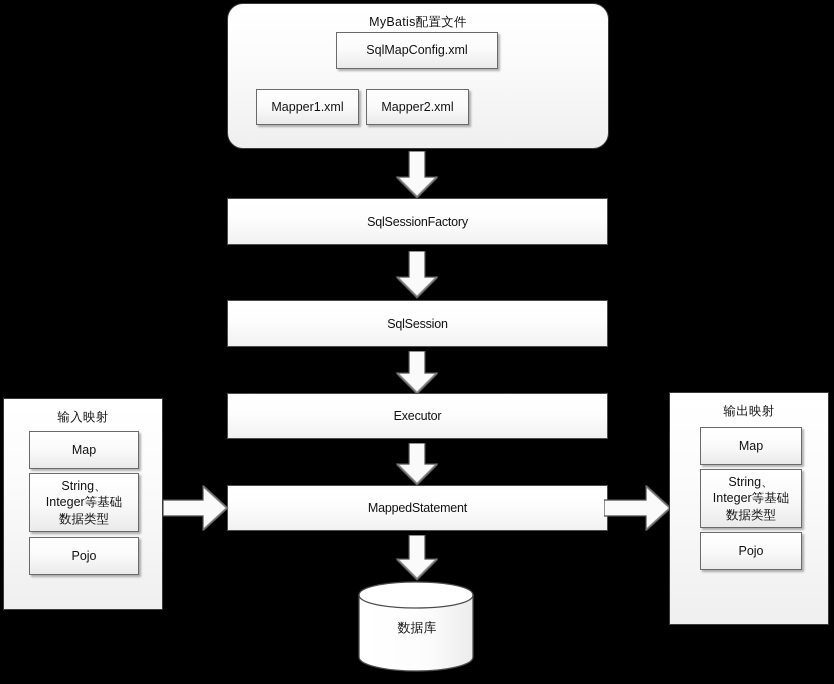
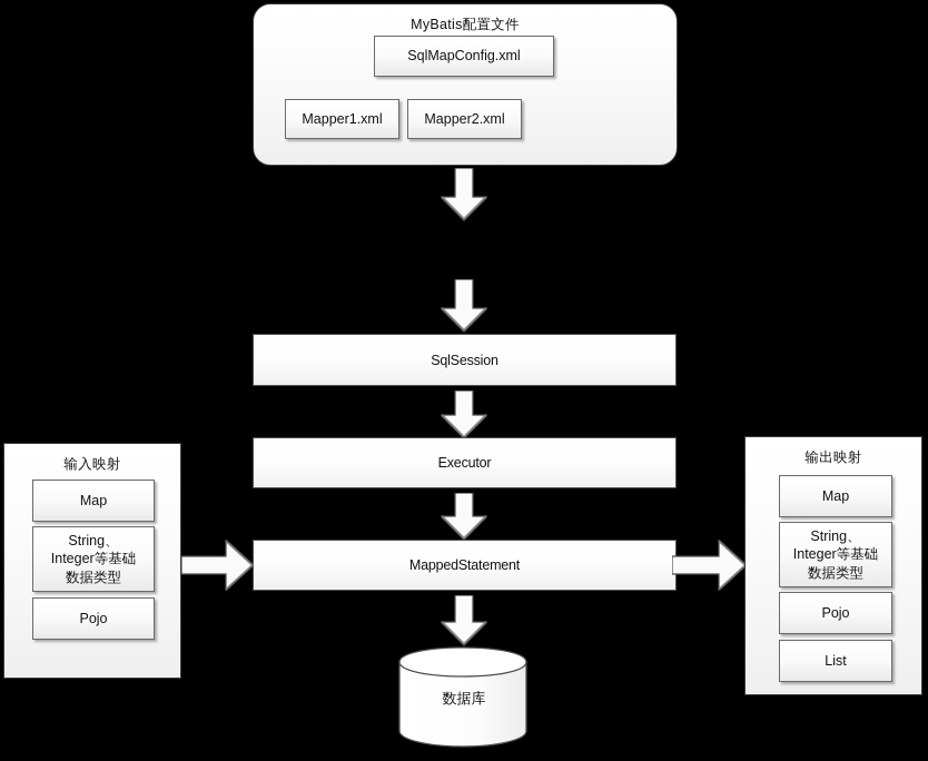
  MyBatis配置文件
  SqlMapConfig.xml
  Mapper1.xml
  Mapper2.xml
- SqlSessionFactory
  SqlSession
  Executor
  MappedStatement
  数据库
  输入映射
  Map
  String、
  Integer等基础
  数据类型
  Pojo
  输出映射
  Map
  String、
  Integer等基础
  数据类型
  Pojo
+ List
